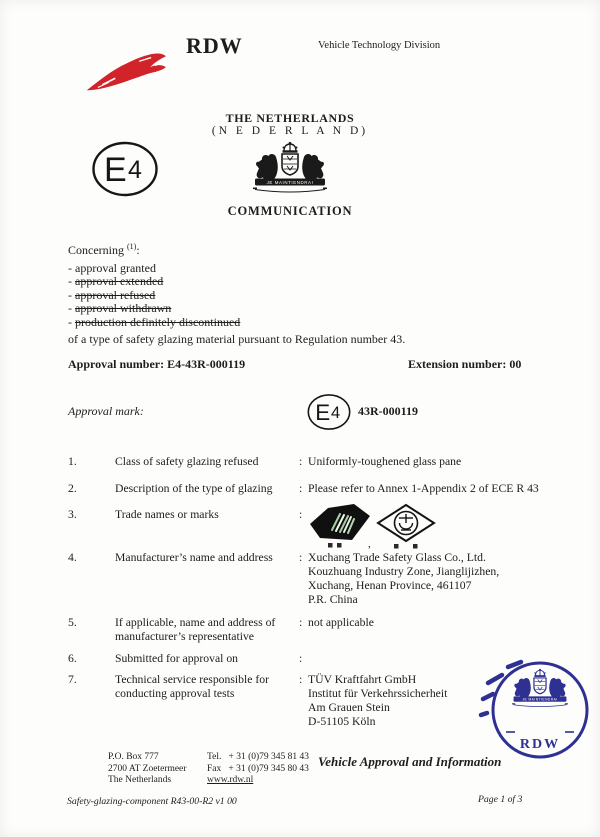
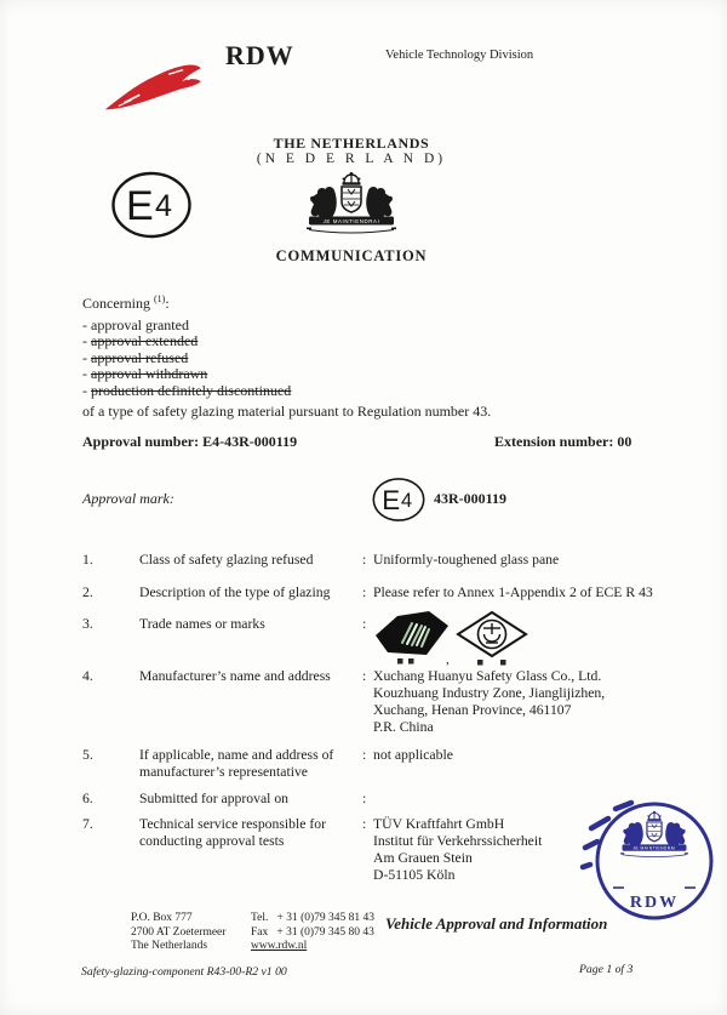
  RDW
  Vehicle Technology Division
  THE NETHERLANDS
  (N E D E R L A N D)
  COMMUNICATION
  Concerning (1):
  - approval granted
  - approval extended
  - approval refused
  - approval withdrawn
  - production definitely discontinued
  of a type of safety glazing material pursuant to Regulation number 43.
  Approval number: E4-43R-000119
  Extension number: 00
  Approval mark:
  43R-000119
  1.
  Class of safety glazing refused
  :
  Uniformly-toughened glass pane
  2.
  Description of the type of glazing
  :
  Please refer to Annex 1-Appendix 2 of ECE R 43
  3.
  Trade names or marks
  :
  ,
  4.
  Manufacturer’s name and address
  :
- Xuchang Trade Safety Glass Co., Ltd.
+ Xuchang Huanyu Safety Glass Co., Ltd.
  Kouzhuang Industry Zone, Jianglijizhen,
  Xuchang, Henan Province, 461107
  P.R. China
  5.
  If applicable, name and address of
  manufacturer’s representative
  :
  not applicable
  6.
  Submitted for approval on
  :
  7.
  Technical service responsible for
  conducting approval tests
  :
  TÜV Kraftfahrt GmbH
  Institut für Verkehrssicherheit
  Am Grauen Stein
  D-51105 Köln
  RDW
  P.O. Box 777
  2700 AT Zoetermeer
  The Netherlands
  Tel. + 31 (0)79 345 81 43
  Fax + 31 (0)79 345 80 43
  www.rdw.nl
  Vehicle Approval and Information
  Safety-glazing-component R43-00-R2 v1 00
  Page 1 of 3
